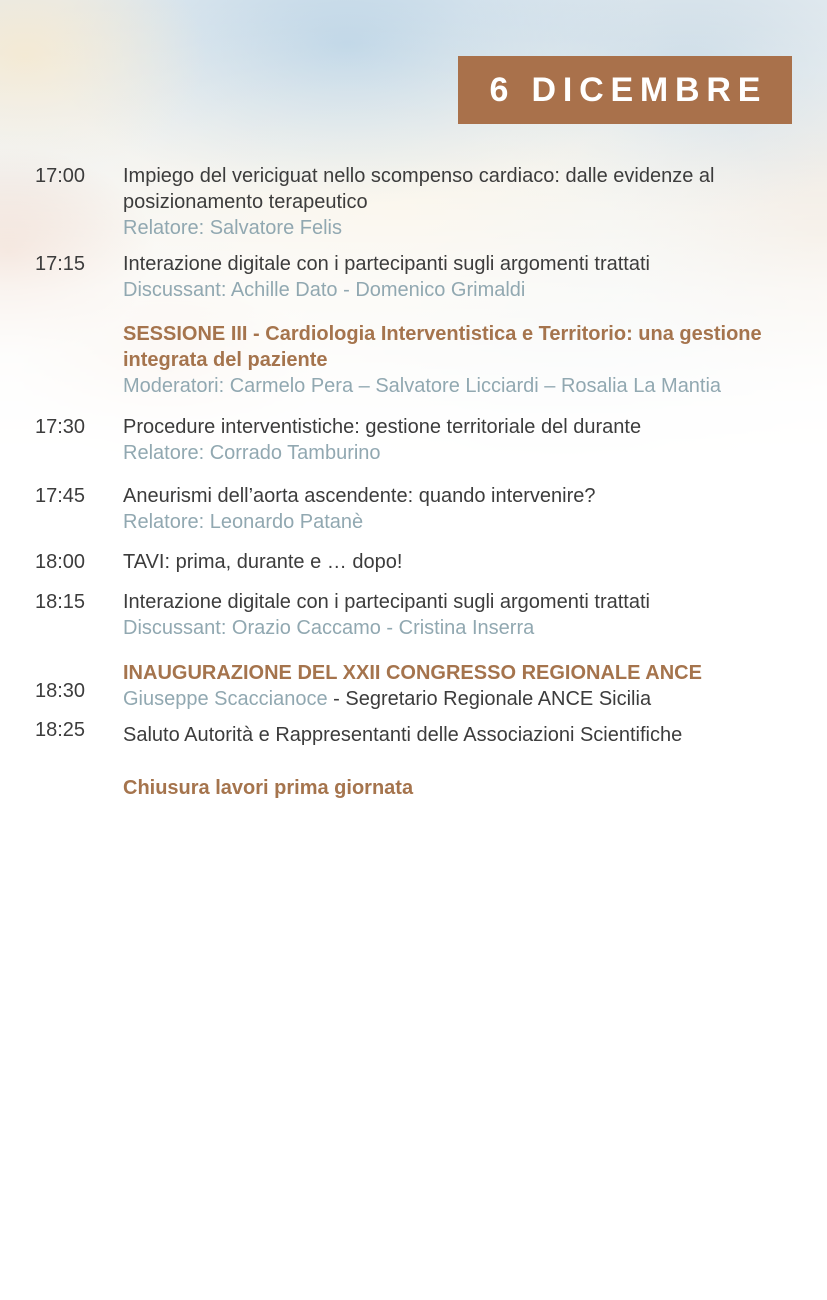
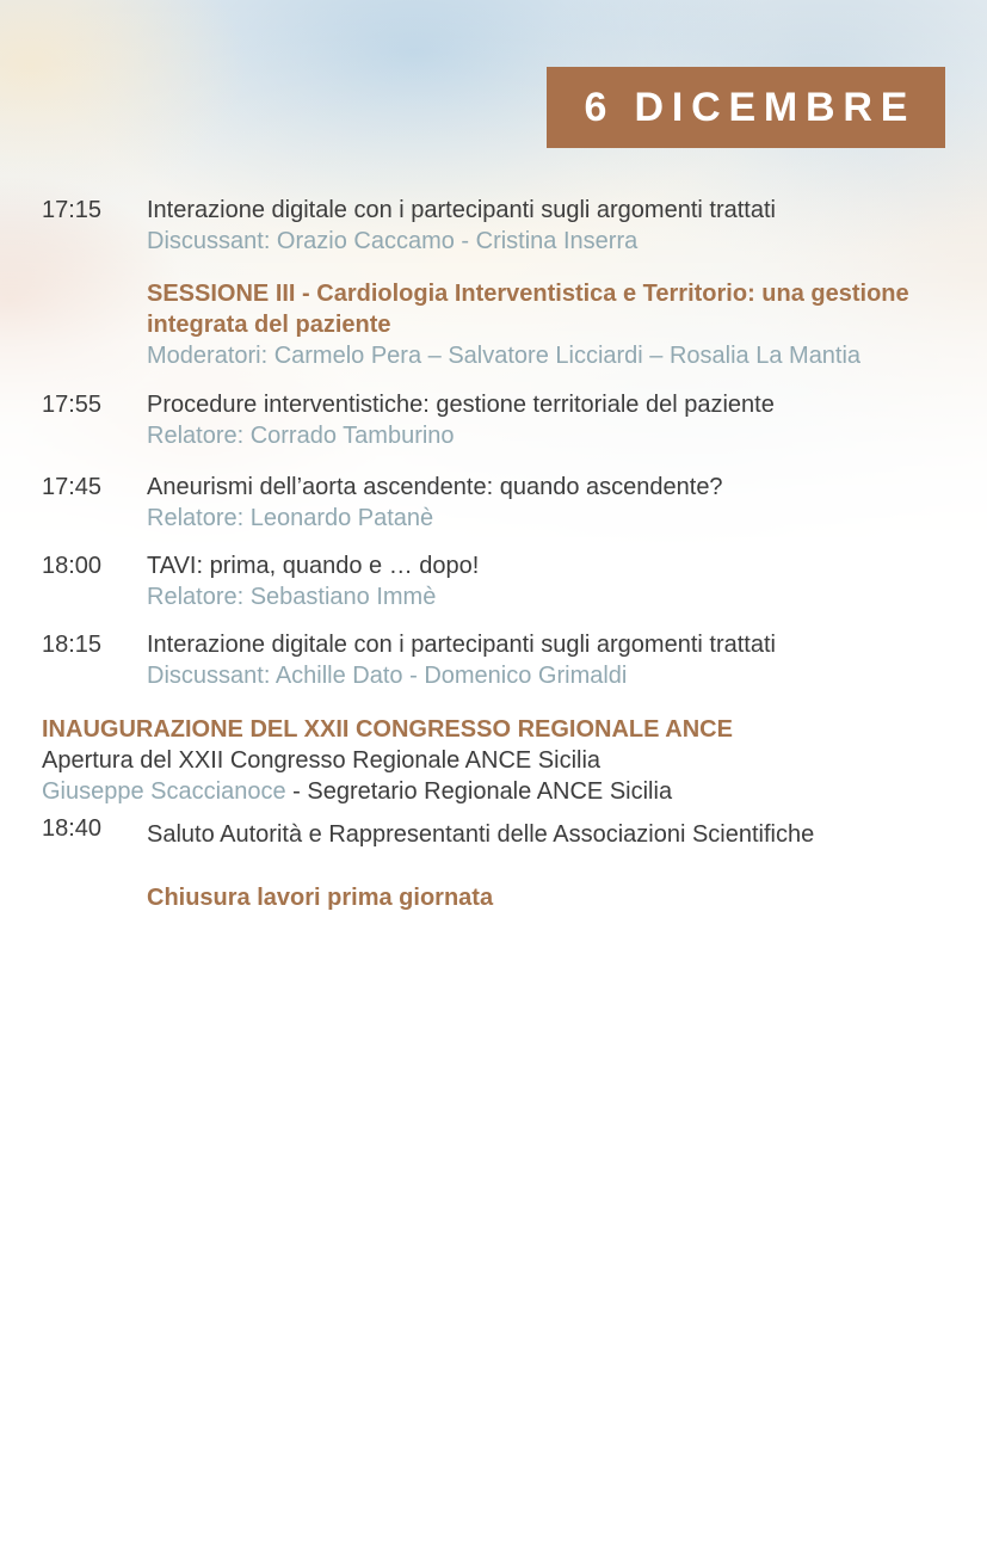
  6 DICEMBRE
- 17:00
- Impiego del vericiguat nello scompenso cardiaco: dalle evidenze al posizionamento terapeutico
- Relatore: Salvatore Felis
  17:15
  Interazione digitale con i partecipanti sugli argomenti trattati
- Discussant: Achille Dato - Domenico Grimaldi
+ Discussant: Orazio Caccamo - Cristina Inserra
  SESSIONE III - Cardiologia Interventistica e Territorio: una gestione integrata del paziente
  Moderatori: Carmelo Pera – Salvatore Licciardi – Rosalia La Mantia
- 17:30
+ 17:55
- Procedure interventistiche: gestione territoriale del durante
+ Procedure interventistiche: gestione territoriale del paziente
  Relatore: Corrado Tamburino
  17:45
- Aneurismi dell’aorta ascendente: quando intervenire?
+ Aneurismi dell’aorta ascendente: quando ascendente?
  Relatore: Leonardo Patanè
  18:00
- TAVI: prima, durante e … dopo!
+ TAVI: prima, quando e … dopo!
+ Relatore: Sebastiano Immè
  18:15
  Interazione digitale con i partecipanti sugli argomenti trattati
- Discussant: Orazio Caccamo - Cristina Inserra
+ Discussant: Achille Dato - Domenico Grimaldi
- 18:30
  INAUGURAZIONE DEL XXII CONGRESSO REGIONALE ANCE
+ Apertura del XXII Congresso Regionale ANCE Sicilia
  Giuseppe Scaccianoce - Segretario Regionale ANCE Sicilia
- 18:25
+ 18:40
  Saluto Autorità e Rappresentanti delle Associazioni Scientifiche
  Chiusura lavori prima giornata
